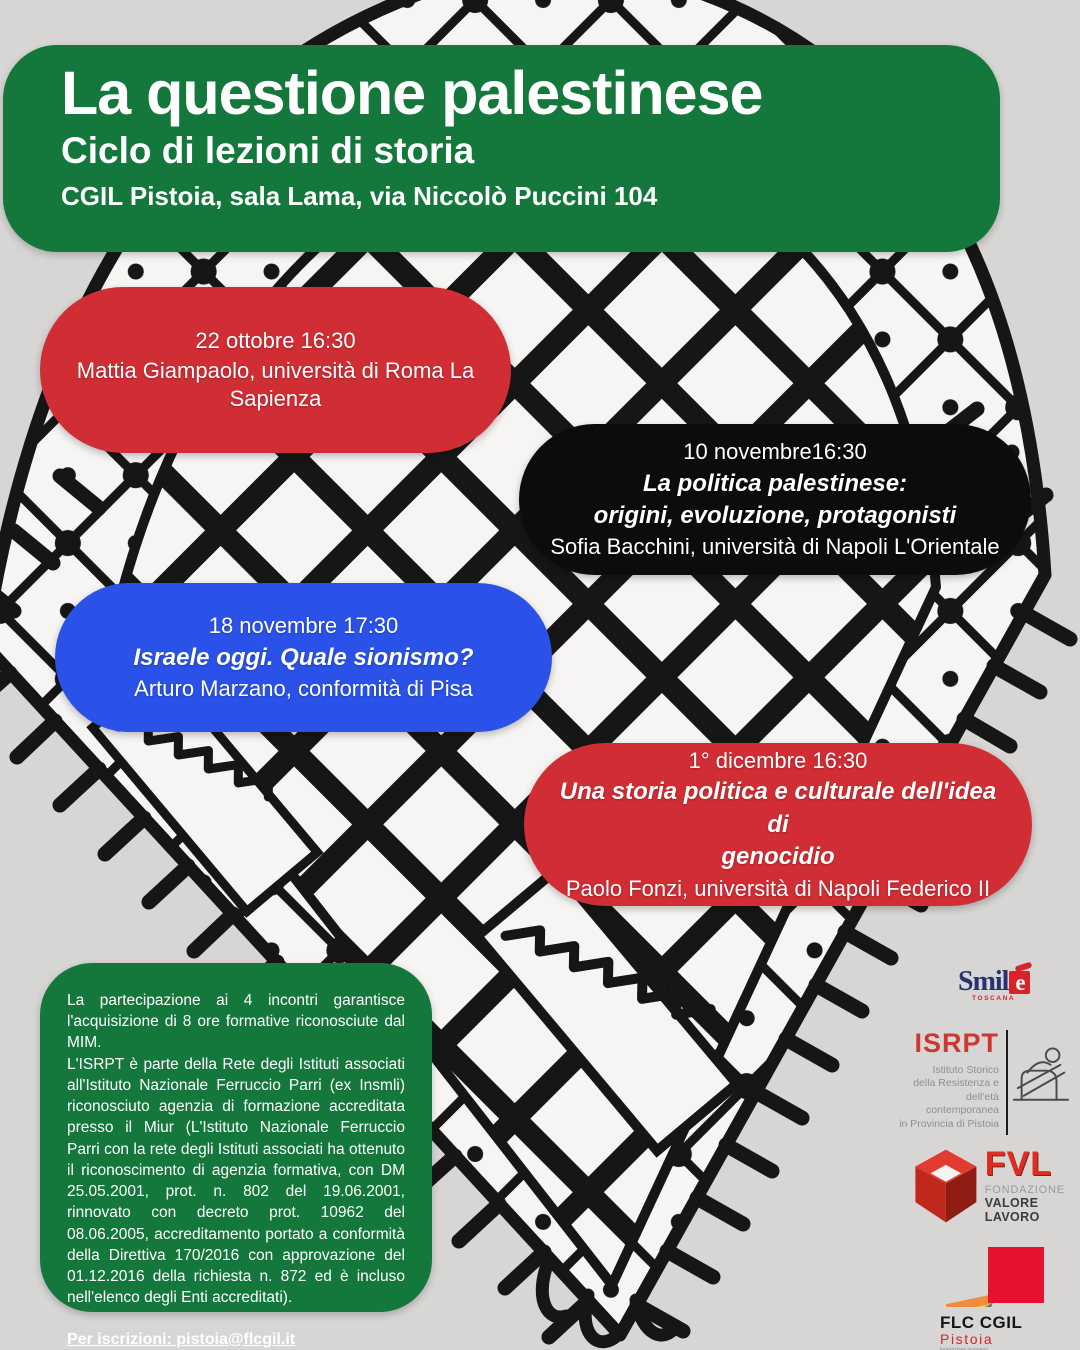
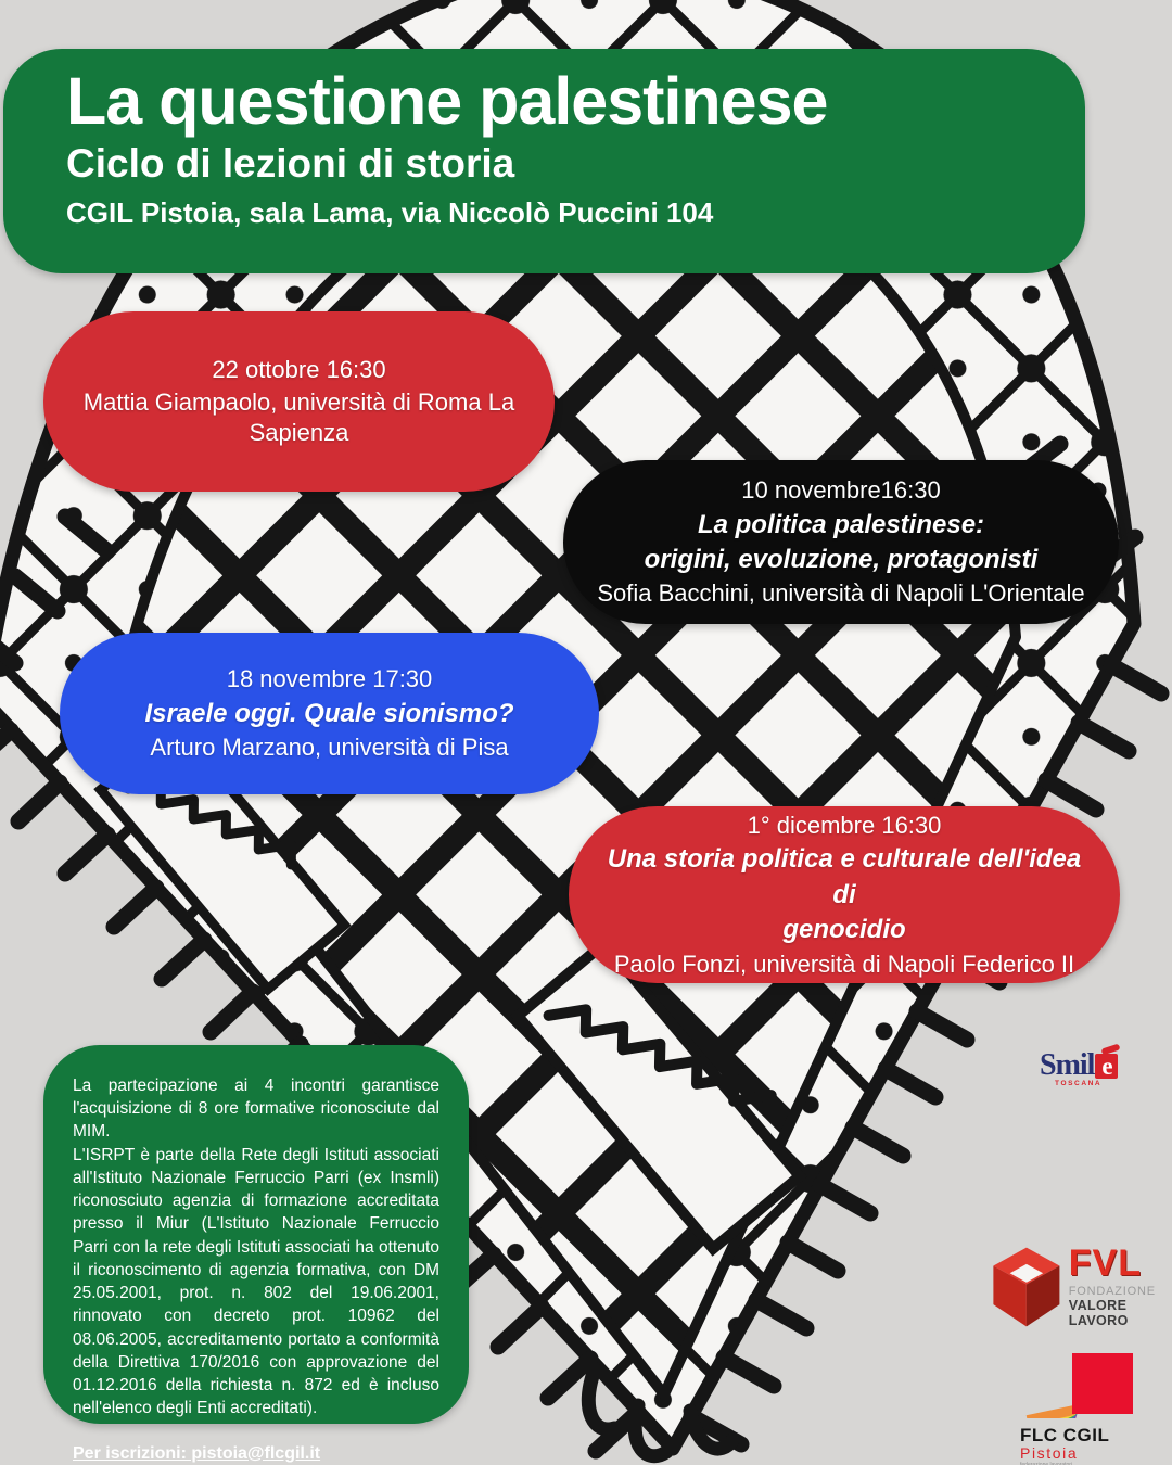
  La questione palestinese
  Ciclo di lezioni di storia
  CGIL Pistoia, sala Lama, via Niccolò Puccini 104
  22 ottobre 16:30
  Mattia Giampaolo, università di Roma La
  Sapienza
  10 novembre16:30
  La politica palestinese:
  origini, evoluzione, protagonisti
  Sofia Bacchini, università di Napoli L'Orientale
  18 novembre 17:30
  Israele oggi. Quale sionismo?
- Arturo Marzano, conformità di Pisa
+ Arturo Marzano, università di Pisa
  1° dicembre 16:30
  Una storia politica e culturale dell'idea di
  genocidio
  Paolo Fonzi, università di Napoli Federico II
  La partecipazione ai 4 incontri garantisce l'acquisizione di 8 ore formative riconosciute dal MIM.
  L'ISRPT è parte della Rete degli Istituti associati all'Istituto Nazionale Ferruccio Parri (ex Insmli) riconosciuto agenzia di formazione accreditata presso il Miur (L'Istituto Nazionale Ferruccio Parri con la rete degli Istituti associati ha ottenuto il riconoscimento di agenzia formativa, con DM 25.05.2001, prot. n. 802 del 19.06.2001, rinnovato con decreto prot. 10962 del 08.06.2005, accreditamento portato a conformità della Direttiva 170/2016 con approvazione del 01.12.2016 della richiesta n. 872 ed è incluso nell'elenco degli Enti accreditati).
  Per iscrizioni: pistoia@flcgil.it
  Smil e
- ISRPT
- Istituto Storico
- della Resistenza e
- dell'età contemporanea
- in Provincia di Pistoia
  FVL
  FONDAZIONE
  VALORE LAVORO
  FLC CGIL
  Pistoia
